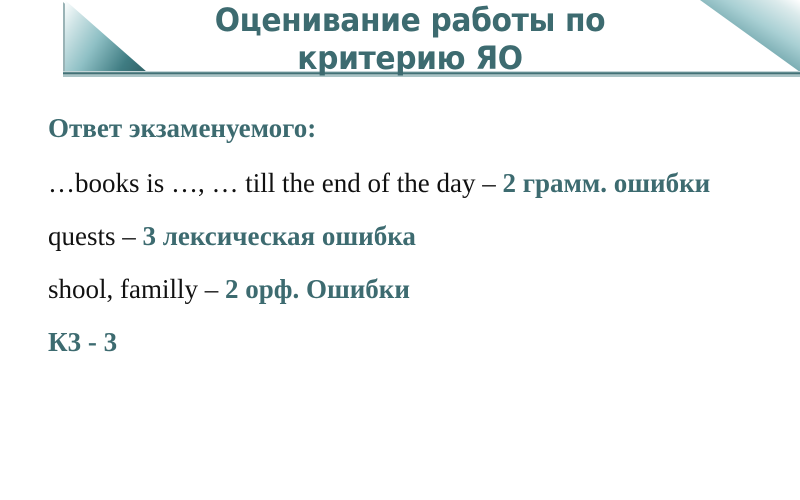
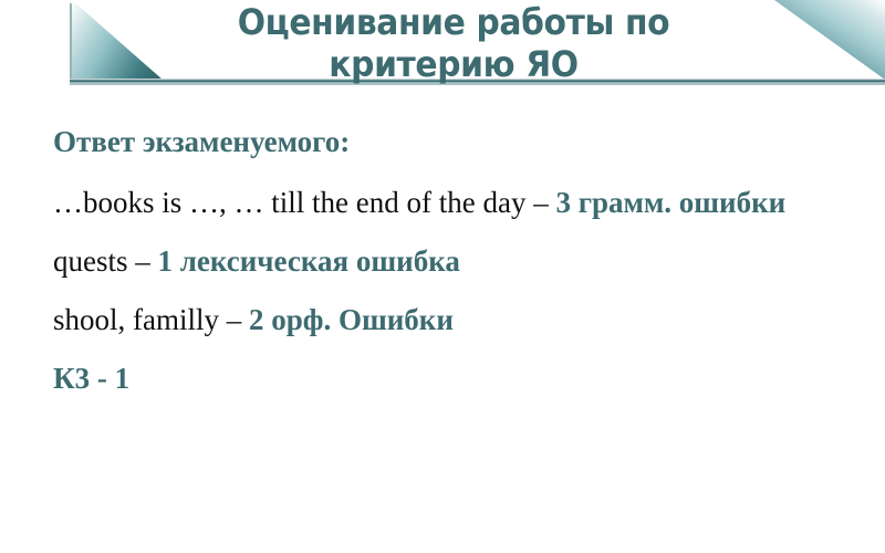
  Оценивание работы по
  критерию ЯО
  Ответ экзаменуемого:
- …books is …, … till the end of the day – 2 грамм. ошибки
+ …books is …, … till the end of the day – 3 грамм. ошибки
- quests – 3 лексическая ошибка
+ quests – 1 лексическая ошибка
  shool, familly – 2 орф. Ошибки
- К3 - 3
+ К3 - 1
